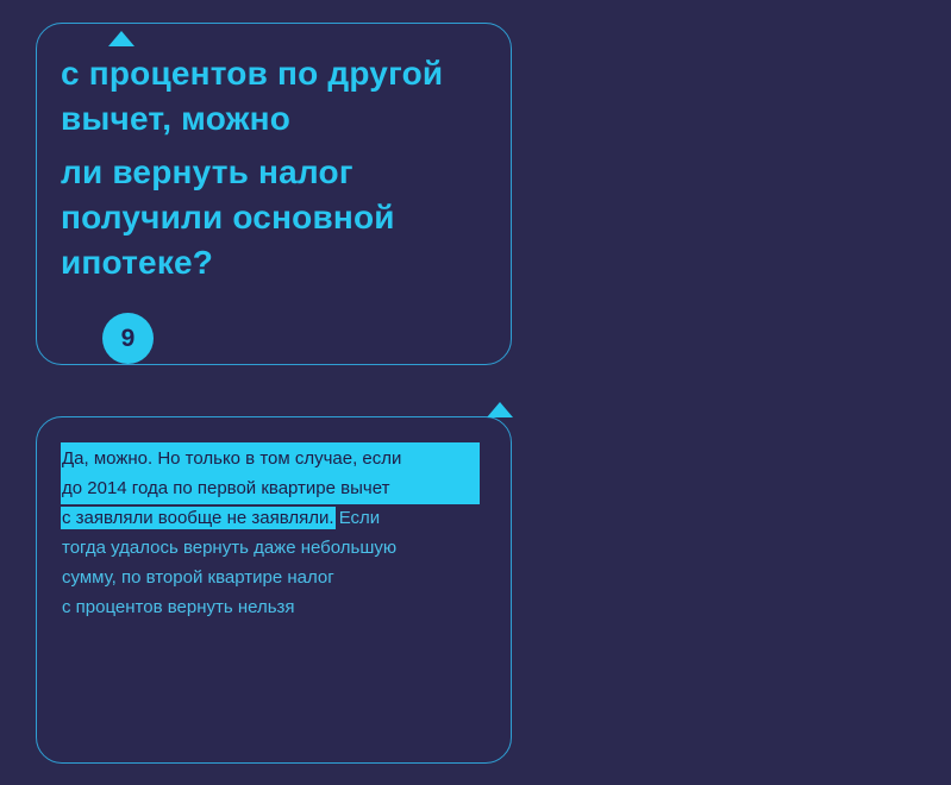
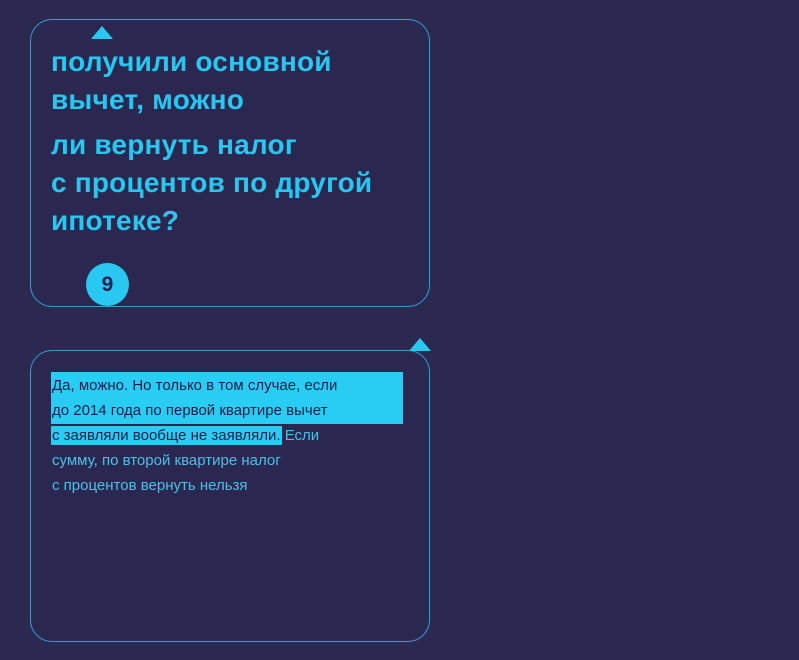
- с процентов по другой
+ получили основной
  вычет, можно
  ли вернуть налог
- получили основной
+ с процентов по другой
  ипотеке?
  9
  Да, можно. Но только в том случае, если
  до 2014 года по первой квартире вычет
  с заявляли вообще не заявляли. Если
- тогда удалось вернуть даже небольшую
  сумму, по второй квартире налог
  с процентов вернуть нельзя
